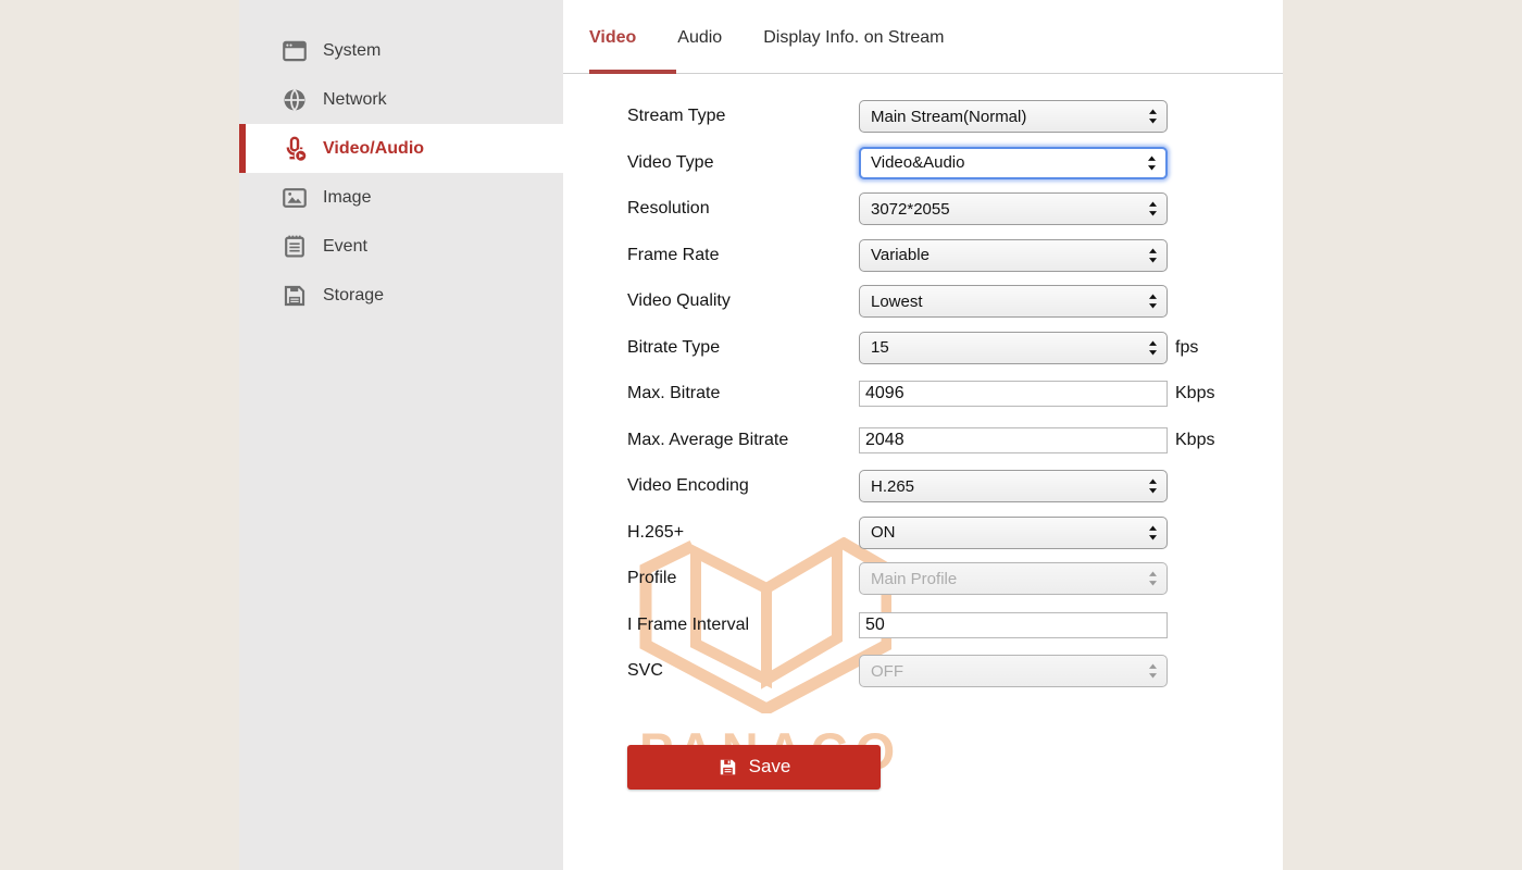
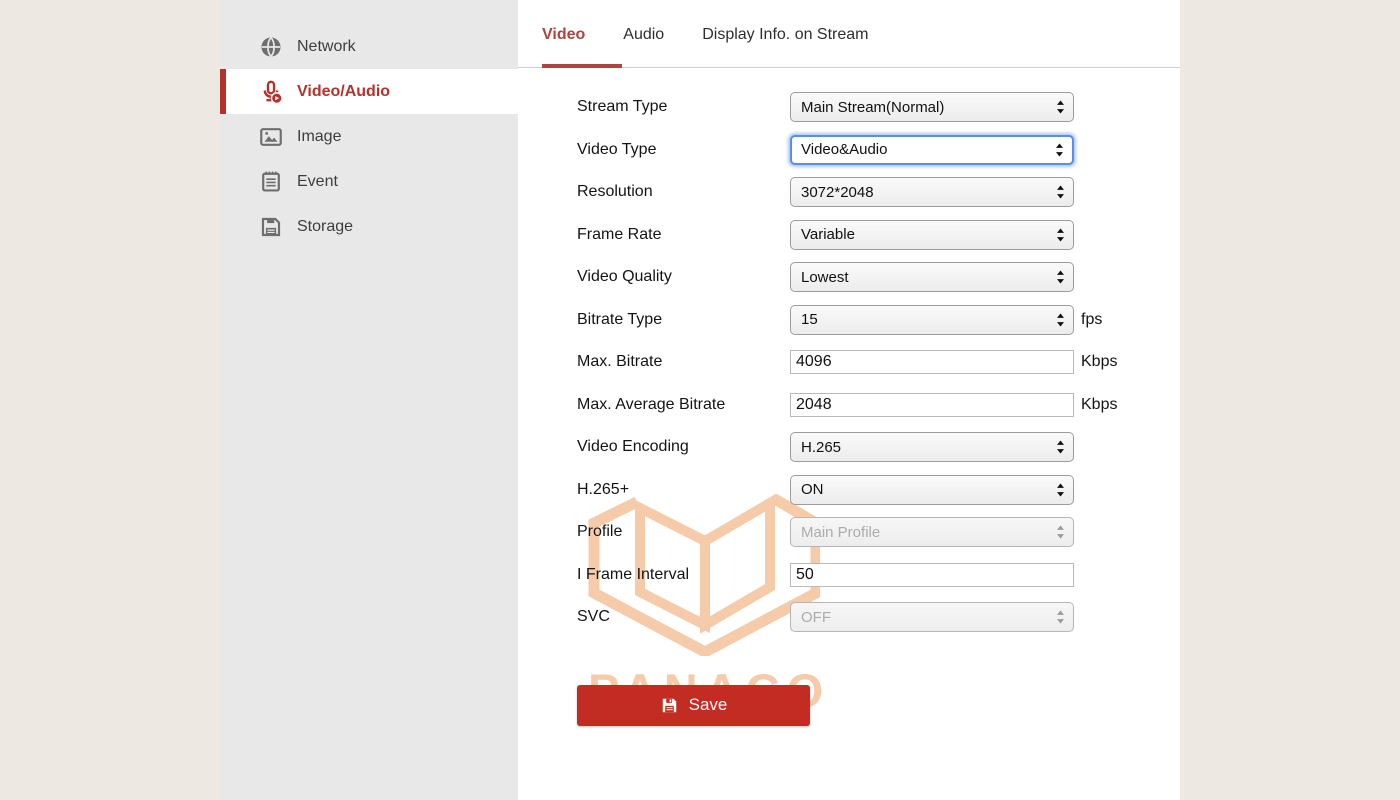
- System
  Network
  Video/Audio
  Image
  Event
  Storage
  Video
  Audio
  Display Info. on Stream
  Stream Type
  Main Stream(Normal)
  Video Type
  Video&Audio
  Resolution
- 3072*2055
+ 3072*2048
  Frame Rate
  Variable
  Video Quality
  Lowest
  Bitrate Type
  15
  fps
  Max. Bitrate
  4096
  Kbps
  Max. Average Bitrate
  2048
  Kbps
  Video Encoding
  H.265
  H.265+
  ON
  Profile
  Main Profile
  I Frame Interval
  50
  SVC
  OFF
  Save
